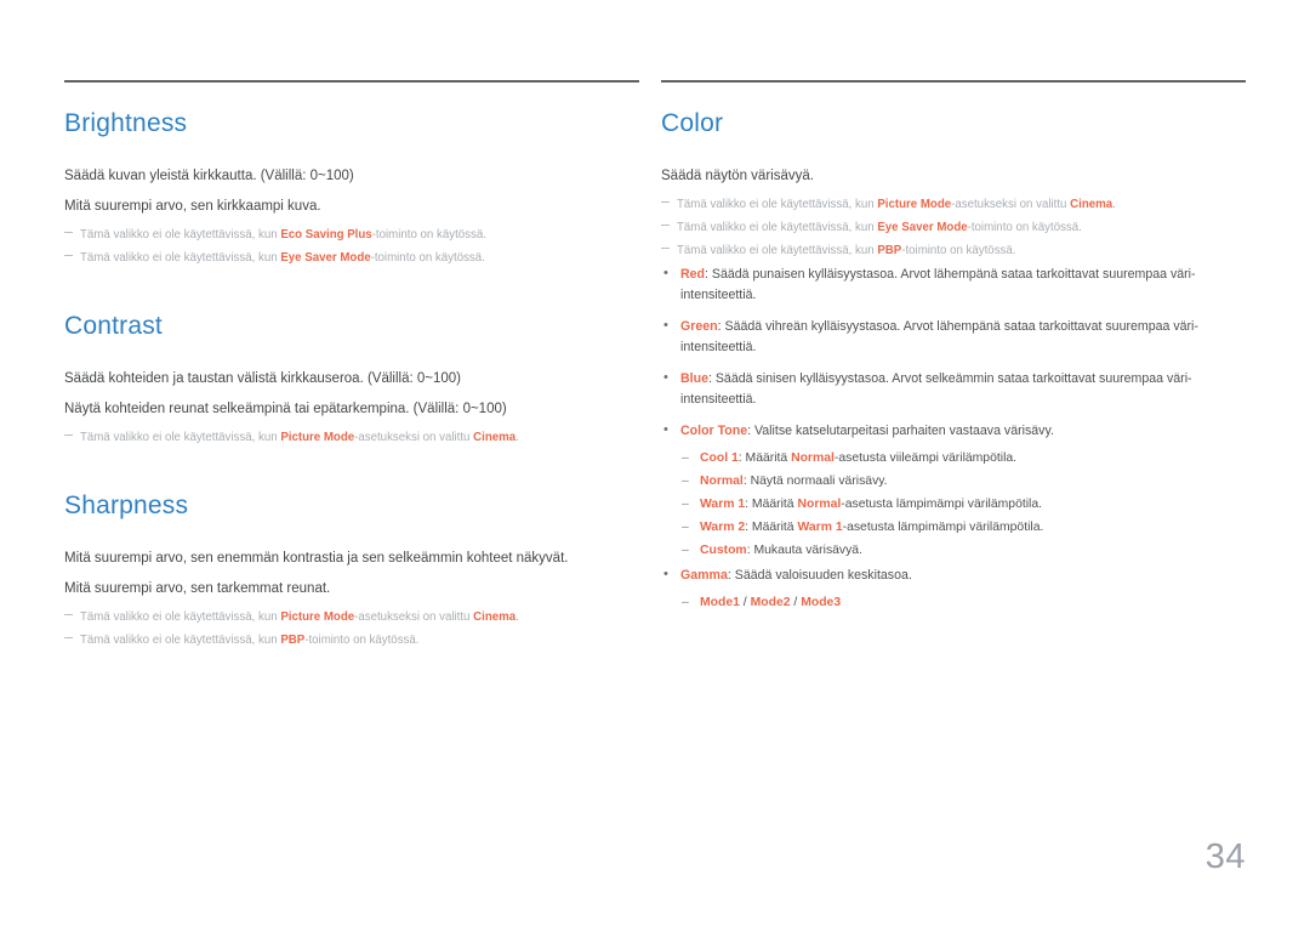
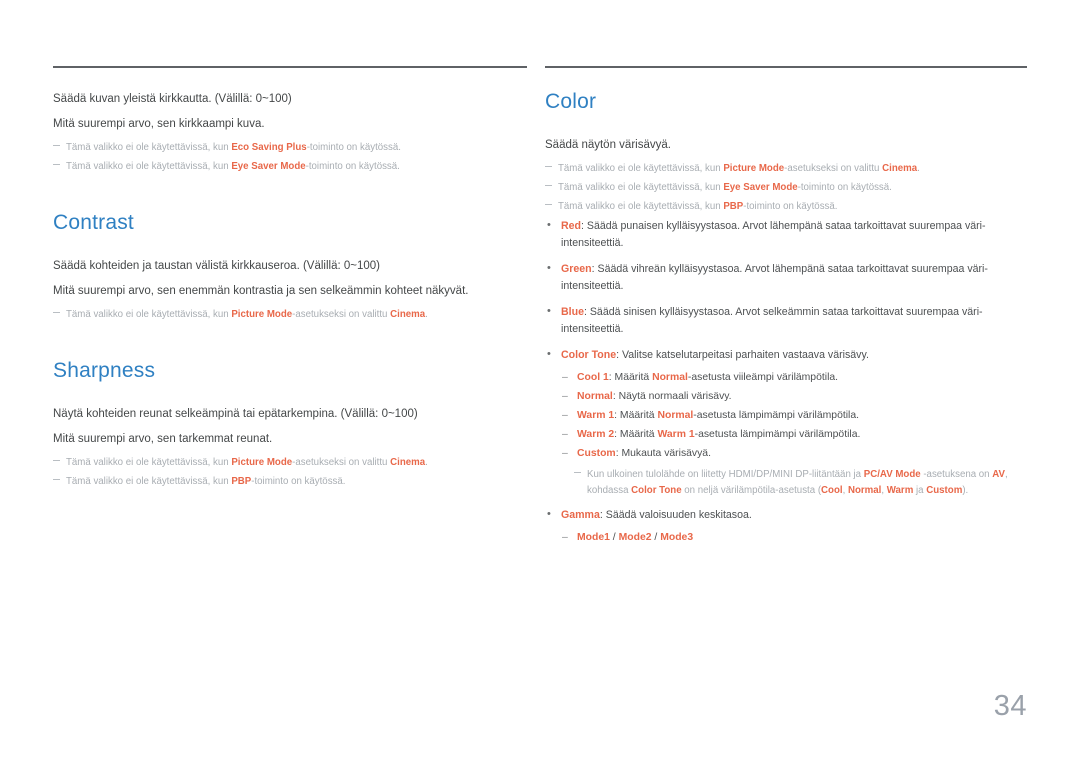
- Brightness
  Säädä kuvan yleistä kirkkautta. (Välillä: 0~100)
  Mitä suurempi arvo, sen kirkkaampi kuva.
  Tämä valikko ei ole käytettävissä, kun Eco Saving Plus-toiminto on käytössä.
  Tämä valikko ei ole käytettävissä, kun Eye Saver Mode-toiminto on käytössä.
  Contrast
  Säädä kohteiden ja taustan välistä kirkkauseroa. (Välillä: 0~100)
- Näytä kohteiden reunat selkeämpinä tai epätarkempina. (Välillä: 0~100)
+ Mitä suurempi arvo, sen enemmän kontrastia ja sen selkeämmin kohteet näkyvät.
  Tämä valikko ei ole käytettävissä, kun Picture Mode-asetukseksi on valittu Cinema.
  Sharpness
- Mitä suurempi arvo, sen enemmän kontrastia ja sen selkeämmin kohteet näkyvät.
+ Näytä kohteiden reunat selkeämpinä tai epätarkempina. (Välillä: 0~100)
  Mitä suurempi arvo, sen tarkemmat reunat.
  Tämä valikko ei ole käytettävissä, kun Picture Mode-asetukseksi on valittu Cinema.
  Tämä valikko ei ole käytettävissä, kun PBP-toiminto on käytössä.
  Color
  Säädä näytön värisävyä.
  Tämä valikko ei ole käytettävissä, kun Picture Mode-asetukseksi on valittu Cinema.
  Tämä valikko ei ole käytettävissä, kun Eye Saver Mode-toiminto on käytössä.
  Tämä valikko ei ole käytettävissä, kun PBP-toiminto on käytössä.
  Red: Säädä punaisen kylläisyystasoa. Arvot lähempänä sataa tarkoittavat suurempaa väri-intensiteettiä.
  Green: Säädä vihreän kylläisyystasoa. Arvot lähempänä sataa tarkoittavat suurempaa väri-intensiteettiä.
  Blue: Säädä sinisen kylläisyystasoa. Arvot selkeämmin sataa tarkoittavat suurempaa väri-intensiteettiä.
  Color Tone: Valitse katselutarpeitasi parhaiten vastaava värisävy.
  Cool 1: Määritä Normal-asetusta viileämpi värilämpötila.
  Normal: Näytä normaali värisävy.
  Warm 1: Määritä Normal-asetusta lämpimämpi värilämpötila.
  Warm 2: Määritä Warm 1-asetusta lämpimämpi värilämpötila.
  Custom: Mukauta värisävyä.
+ Kun ulkoinen tulolähde on liitetty HDMI/DP/MINI DP-liitäntään ja PC/AV Mode -asetuksena on AV, kohdassa Color Tone on neljä värilämpötila-asetusta (Cool, Normal, Warm ja Custom).
  Gamma: Säädä valoisuuden keskitasoa.
  Mode1 / Mode2 / Mode3
  34
